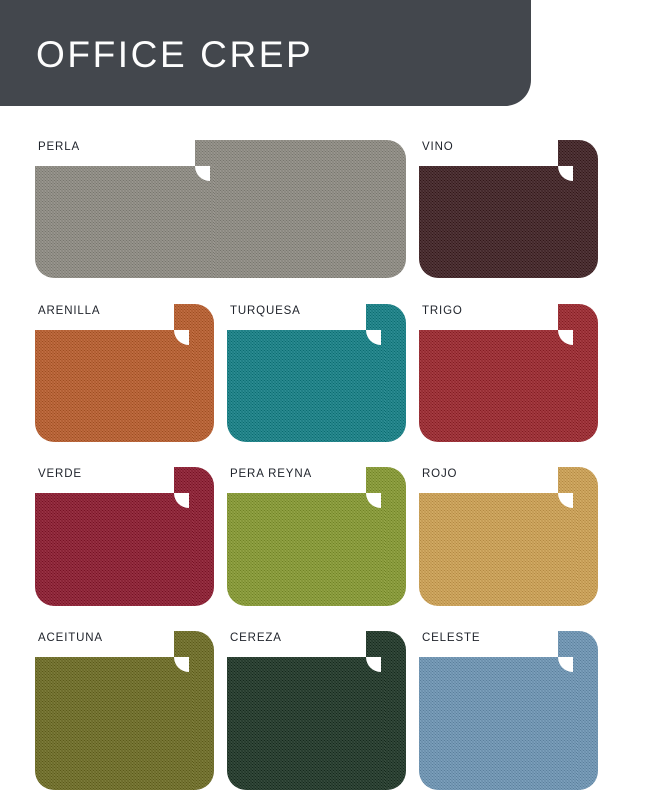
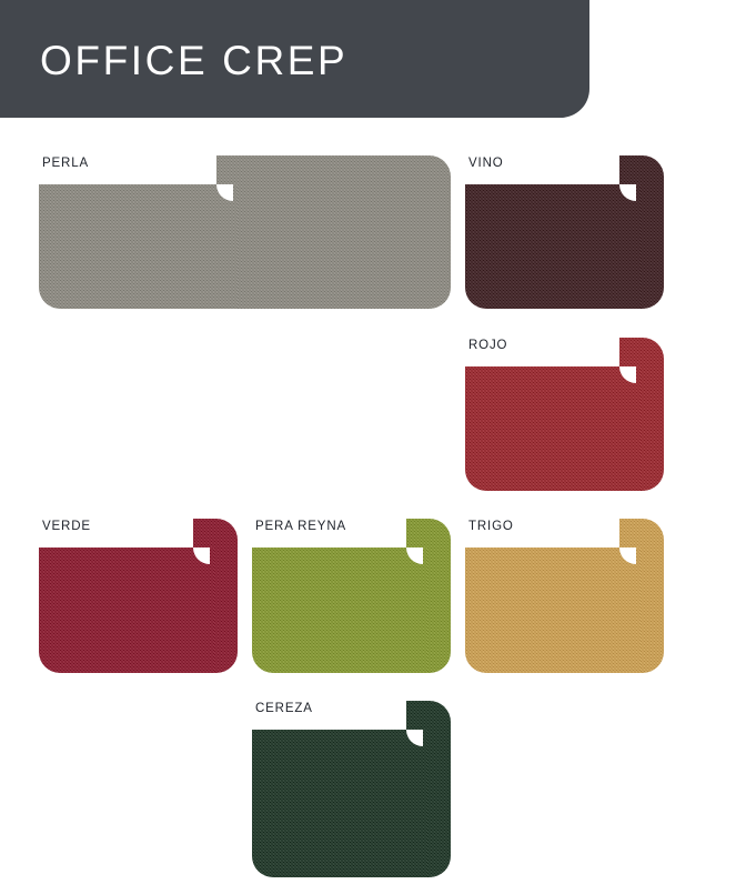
  OFFICE CREP
  PERLA
  VINO
- ARENILLA
- TURQUESA
- TRIGO
+ ROJO
  VERDE
  PERA REYNA
- ROJO
+ TRIGO
- ACEITUNA
  CEREZA
- CELESTE
